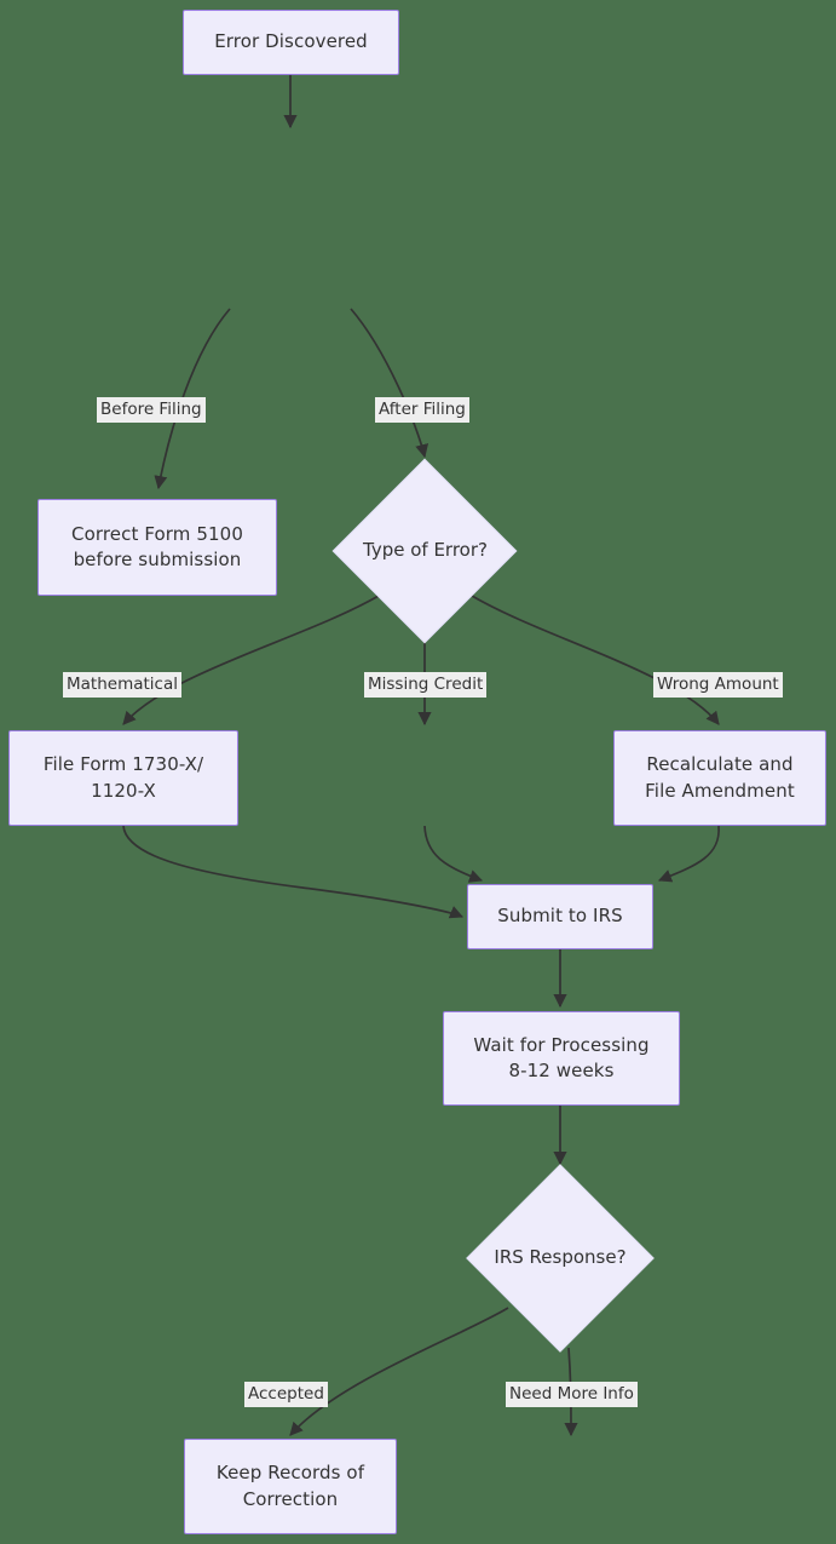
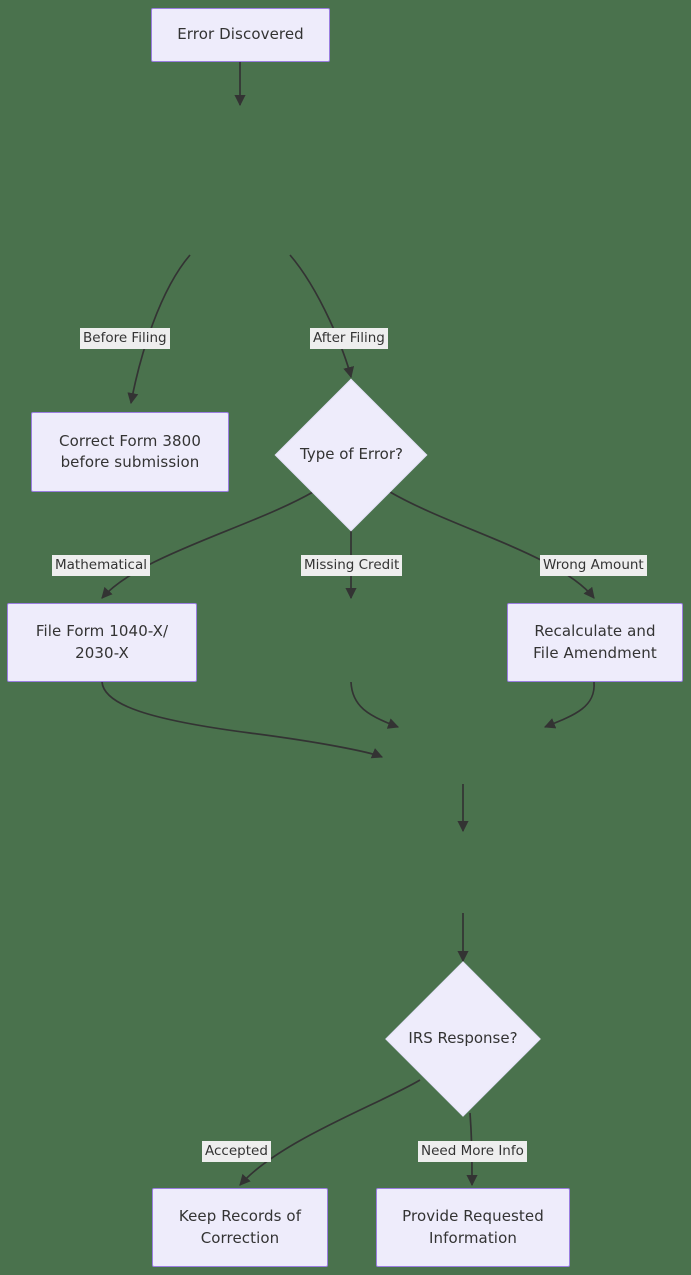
  Error Discovered
- Correct Form 5100
+ Correct Form 3800
  before submission
  Type of Error?
- File Form 1730-X/
+ File Form 1040-X/
- 1120-X
+ 2030-X
  Recalculate and
  File Amendment
- Submit to IRS
- Wait for Processing
- 8-12 weeks
  IRS Response?
  Keep Records of
  Correction
+ Provide Requested
+ Information
  Before Filing
  After Filing
  Mathematical
  Missing Credit
  Wrong Amount
  Accepted
  Need More Info
